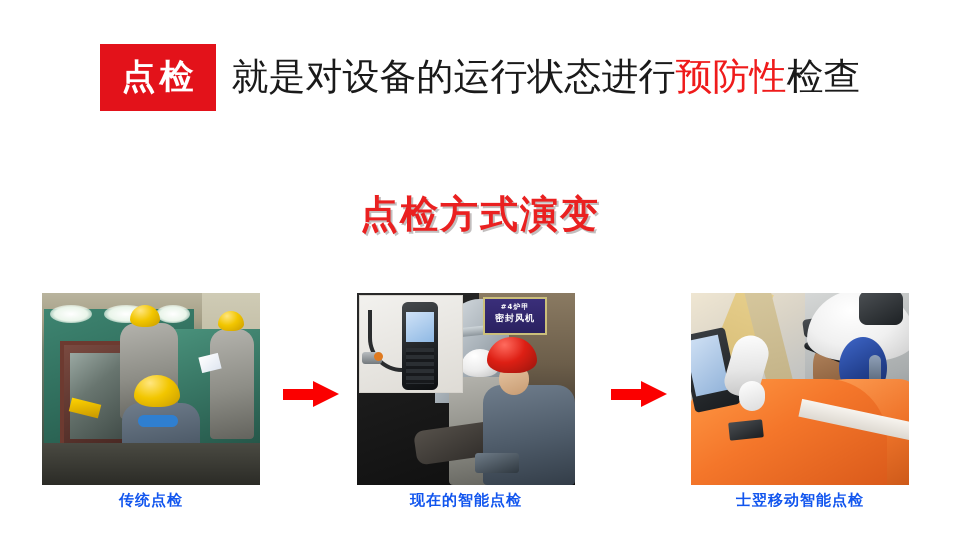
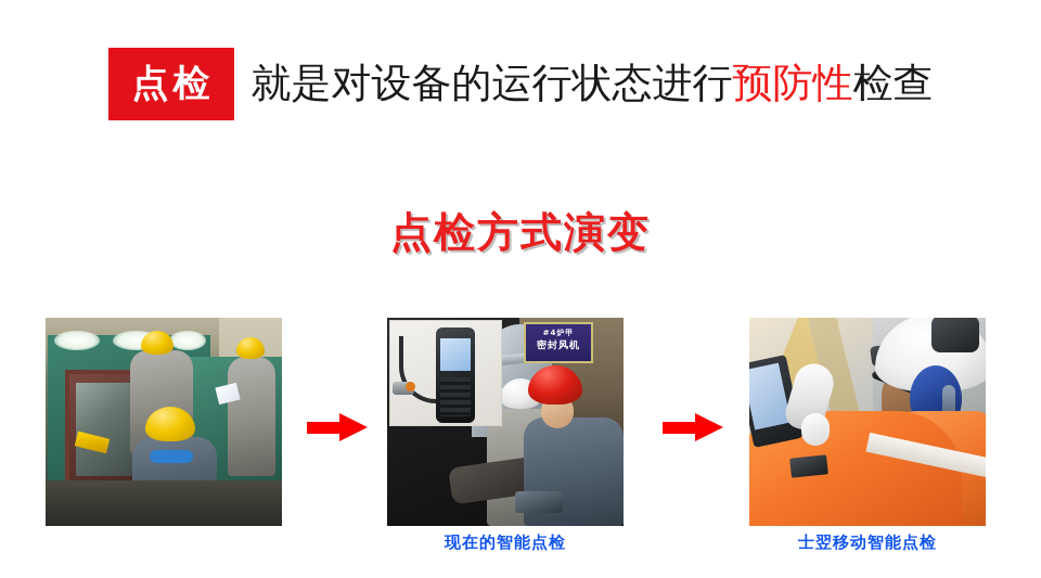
  点检
  就是对设备的运行状态进行预防性检查
  点检方式演变
- 传统点检
  #4炉甲
  密封风机
  现在的智能点检
  士翌移动智能点检
